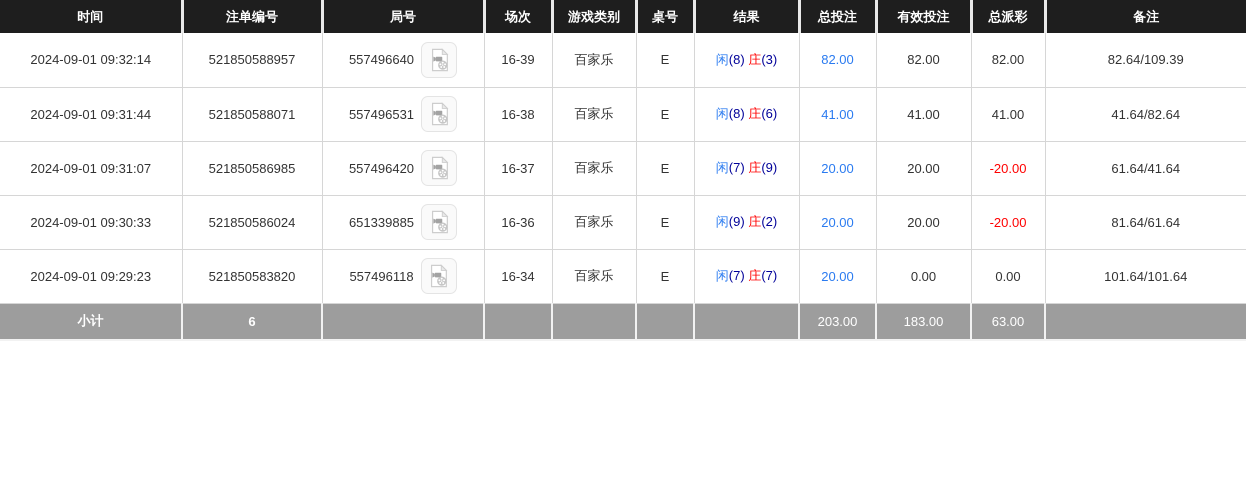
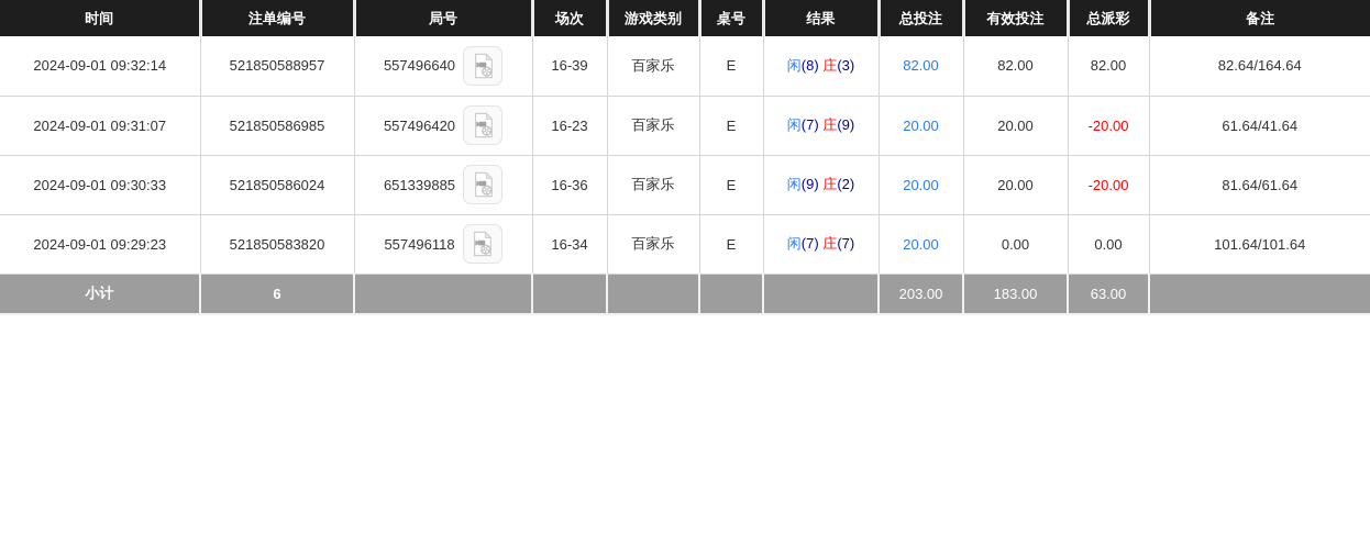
  时间	注单编号	局号	场次	游戏类别	桌号	结果	总投注	有效投注	总派彩	备注
- 2024-09-01 09:32:14	521850588957	557496640	16-39	百家乐	E	闲(8) 庄(3)	82.00	82.00	82.00	82.64/109.39
+ 2024-09-01 09:32:14	521850588957	557496640	16-39	百家乐	E	闲(8) 庄(3)	82.00	82.00	82.00	82.64/164.64
- 2024-09-01 09:31:44	521850588071	557496531	16-38	百家乐	E	闲(8) 庄(6)	41.00	41.00	41.00	41.64/82.64
- 2024-09-01 09:31:07	521850586985	557496420	16-37	百家乐	E	闲(7) 庄(9)	20.00	20.00	-20.00	61.64/41.64
+ 2024-09-01 09:31:07	521850586985	557496420	16-23	百家乐	E	闲(7) 庄(9)	20.00	20.00	-20.00	61.64/41.64
  2024-09-01 09:30:33	521850586024	651339885	16-36	百家乐	E	闲(9) 庄(2)	20.00	20.00	-20.00	81.64/61.64
  2024-09-01 09:29:23	521850583820	557496118	16-34	百家乐	E	闲(7) 庄(7)	20.00	0.00	0.00	101.64/101.64
  小计	6						203.00	183.00	63.00
